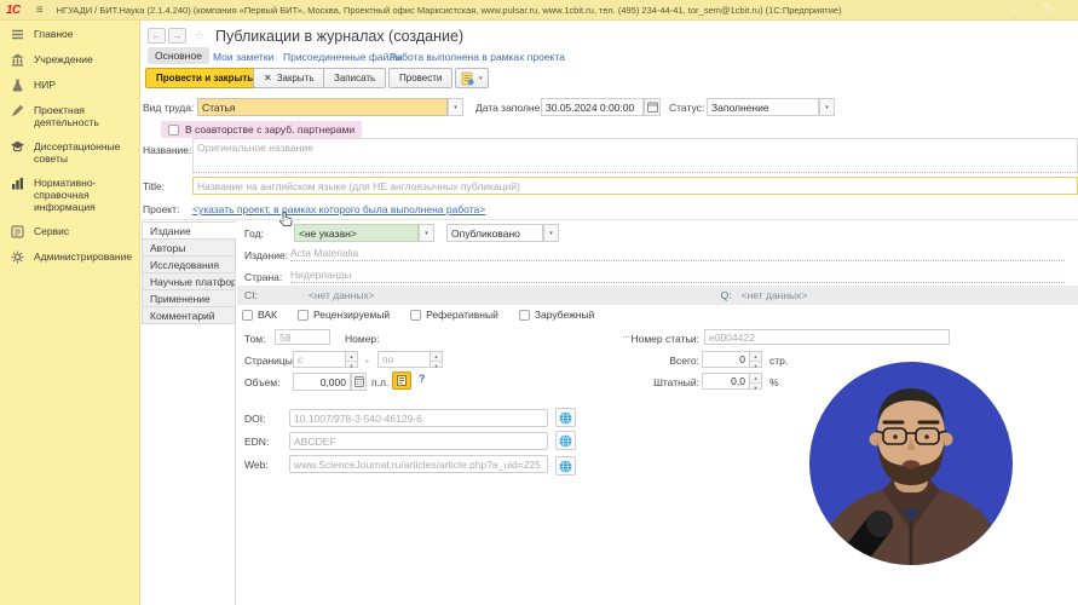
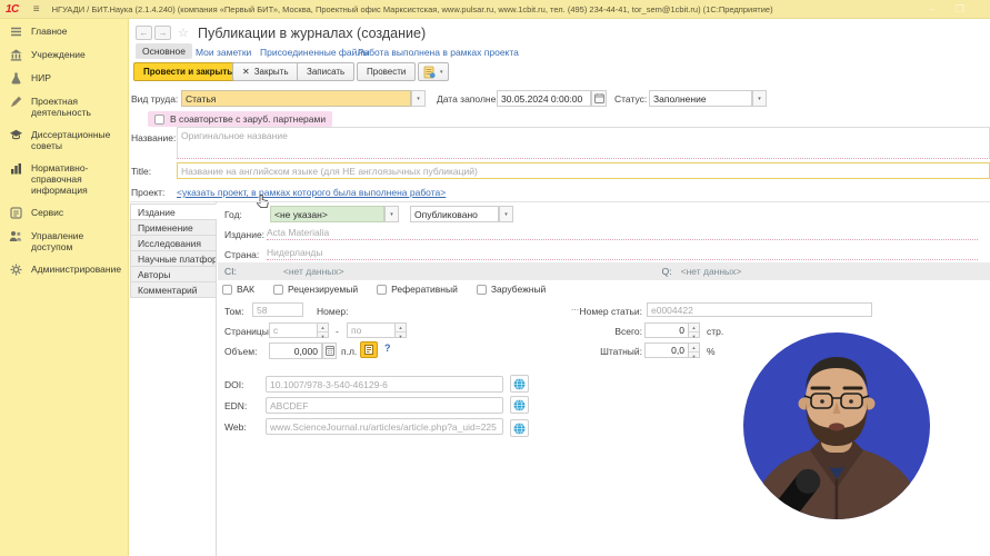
  1С
  ≡
  НГУАДИ / БИТ.Наука (2.1.4.240) (компания «Первый БИТ», Москва, Проектный офис Марксистская, www.pulsar.ru, www.1cbit.ru, тел. (495) 234-44-41, tor_sem@1cbit.ru) (1С:Предприятие)
  –
  ❐
  Главное
  Учреждение
  НИР
  Проектная деятельность
  Диссертационные советы
  Нормативно-справочная информация
  Сервис
+ Управление доступом
  Администрирование
  ←
  →
  ☆
  Публикации в журналах (создание)
  Основное
  Мои заметки
  Присоединенные файлы
  Работа выполнена в рамках проекта
  Провести и закрыть
  ✕
  Закрыть
  Записать
  Провести
  Вид труда:
  Статья
  Дата заполне
  30.05.2024 0:00:00
  Статус:
  Заполнение
  В соавторстве с заруб. партнерами
  Название:
  Оригинальное название
  Title:
  Название на английском языке (для НЕ англоязычных публикаций)
  Проект:
  <указать проект, в рамках которого была выполнена работа>
  Издание
- Авторы
+ Применение
  Исследования
  Научные платфор
- Применение
+ Авторы
  Комментарий
  Год:
  <не указан>
  Опубликовано
  Издание:
  Acta Materialia
  Страна:
  Нидерланды
  CI:
  <нет данных>
  Q:
  <нет данных>
  ВАК
  Рецензируемый
  Реферативный
  Зарубежный
  Том:
  58
  Номер:
  ...
  Номер статьи:
  e0004422
  Страницы
  с
  -
  по
  Всего:
  0
  стр.
  Объем:
  0,000
  п.л.
  ?
  Штатный:
  0,0
  %
  DOI:
  10.1007/978-3-540-46129-6
  EDN:
  ABCDEF
  Web:
  www.ScienceJournal.ru/articles/article.php?a_uid=225
